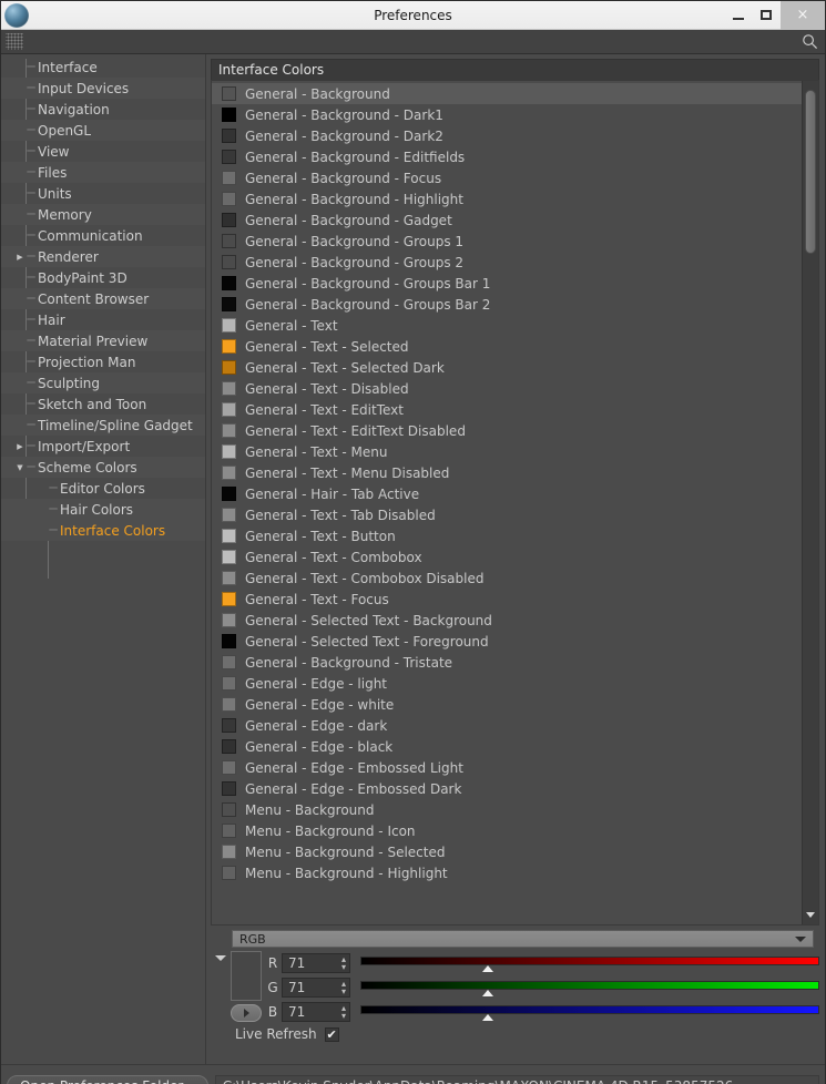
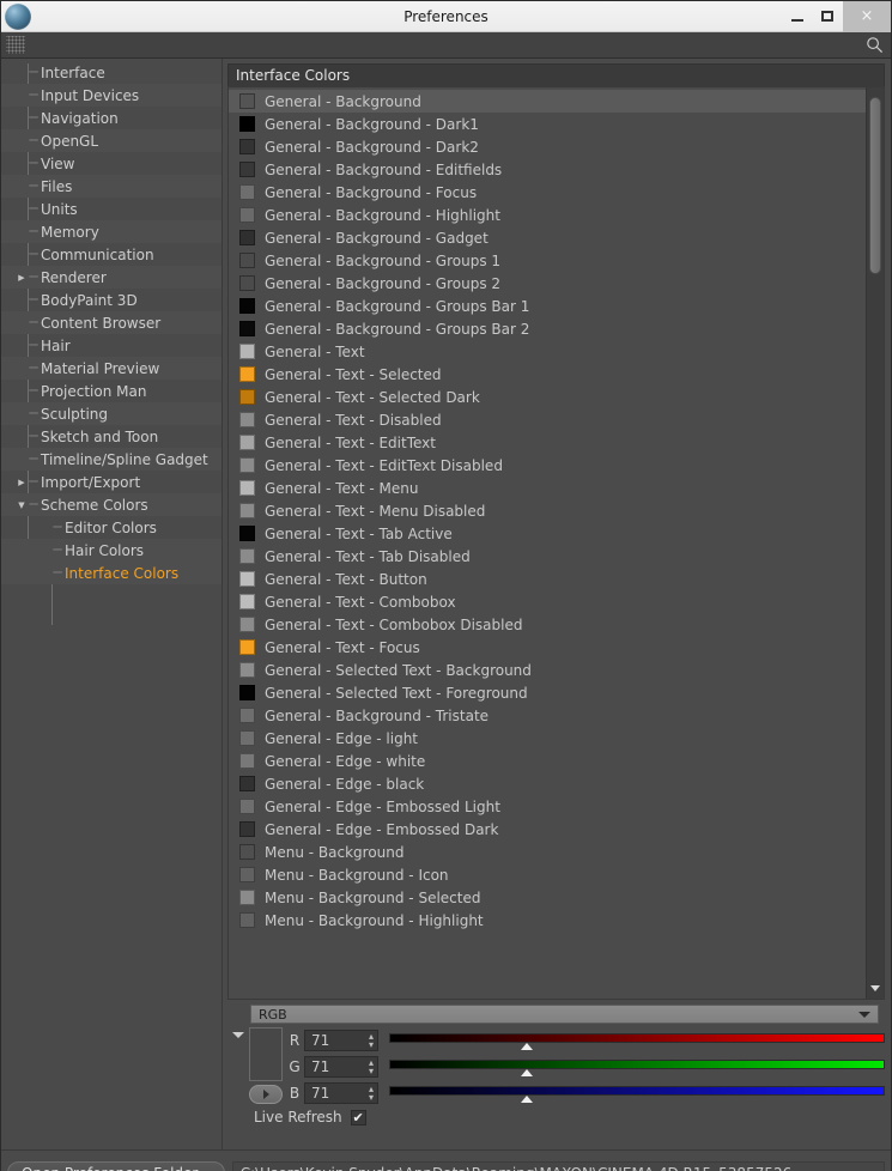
  Preferences
  ×
  ─
  Interface
  ─
  Input Devices
  ─
  Navigation
  ─
  OpenGL
  ─
  View
  ─
  Files
  ─
  Units
  ─
  Memory
  ─
  Communication
  ▶
  ─
  Renderer
  ─
  BodyPaint 3D
  ─
  Content Browser
  ─
  Hair
  ─
  Material Preview
  ─
  Projection Man
  ─
  Sculpting
  ─
  Sketch and Toon
  ─
  Timeline/Spline Gadget
  ▶
  ─
  Import/Export
  ▼
  ─
  Scheme Colors
  ─
  Editor Colors
  ─
  Hair Colors
  ─
  Interface Colors
  Interface Colors
  General - Background
  General - Background - Dark1
  General - Background - Dark2
  General - Background - Editfields
  General - Background - Focus
  General - Background - Highlight
  General - Background - Gadget
  General - Background - Groups 1
  General - Background - Groups 2
  General - Background - Groups Bar 1
  General - Background - Groups Bar 2
  General - Text
  General - Text - Selected
  General - Text - Selected Dark
  General - Text - Disabled
  General - Text - EditText
  General - Text - EditText Disabled
  General - Text - Menu
  General - Text - Menu Disabled
- General - Hair - Tab Active
+ General - Text - Tab Active
  General - Text - Tab Disabled
  General - Text - Button
  General - Text - Combobox
  General - Text - Combobox Disabled
  General - Text - Focus
  General - Selected Text - Background
  General - Selected Text - Foreground
  General - Background - Tristate
  General - Edge - light
  General - Edge - white
- General - Edge - dark
  General - Edge - black
  General - Edge - Embossed Light
  General - Edge - Embossed Dark
  Menu - Background
  Menu - Background - Icon
  Menu - Background - Selected
  Menu - Background - Highlight
  RGB
  R
  71
  ▴
  ▾
  G
  71
  ▴
  ▾
  B
  71
  ▴
  ▾
  Live Refresh
  ✔
